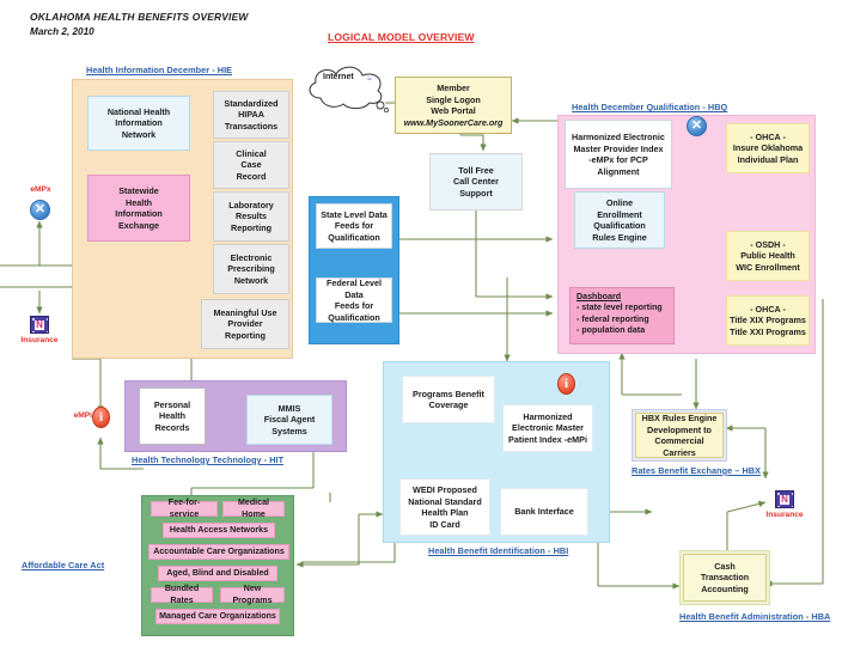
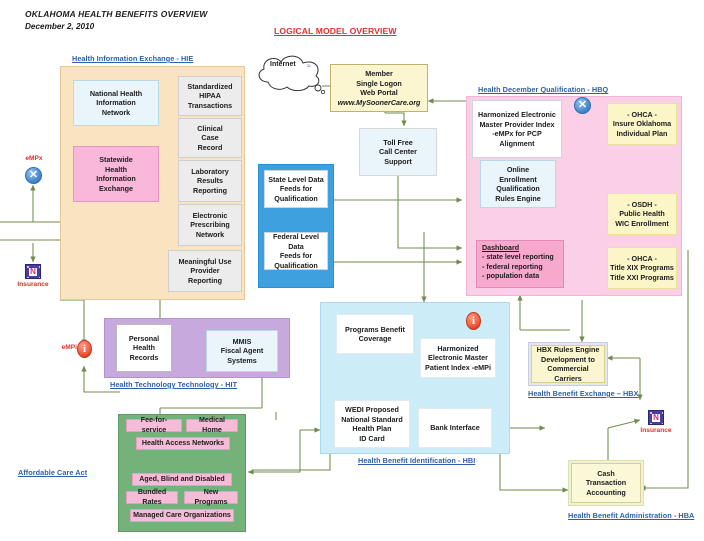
  OKLAHOMA HEALTH BENEFITS OVERVIEW
- March 2, 2010
+ December 2, 2010
  LOGICAL MODEL OVERVIEW
- Health Information December - HIE
+ Health Information Exchange - HIE
  National Health
  Information
  Network
  Statewide
  Health
  Information
  Exchange
  Standardized
  HIPAA
  Transactions
  Clinical
  Case
  Record
  Laboratory
  Results
  Reporting
  Electronic
  Prescribing
  Network
  Meaningful Use
  Provider
  Reporting
  ✕
  N
  i
  Member
  Single Logon
  Web Portal
  www.MySoonerCare.org
  Toll Free
  Call Center
  Support
  State Level Data
  Feeds for
  Qualification
  Federal Level Data
  Feeds for
  Qualification
  Health December Qualification - HBQ
  Harmonized Electronic
  Master Provider Index
  -eMPx for PCP
  Alignment
  ✕
  Online
  Enrollment
  Qualification
  Rules Engine
  Dashboard
  - federal reporting
  - population data
  - OHCA -
  Insure Oklahoma
  Individual Plan
  - OSDH -
  Public Health
  WIC Enrollment
  - OHCA -
  Title XIX Programs
  Title XXI Programs
  Health Technology Technology - HIT
  Personal
  Health
  Records
  MMIS
  Fiscal Agent
  Systems
  Health Benefit Identification - HBI
  Programs Benefit
  Coverage
  Harmonized
  Electronic Master
  Patient Index -eMPi
  i
  WEDI Proposed
  National Standard
  Health Plan
  ID Card
  Bank Interface
  HBX Rules Engine
  Development to
  Commercial Carriers
- Rates Benefit Exchange – HBX
+ Health Benefit Exchange – HBX
  N
  Cash
  Transaction
  Accounting
  Health Benefit Administration - HBA
  Affordable Care Act
  Fee-for-service
  Medical Home
  Health Access Networks
- Accountable Care Organizations
  Aged, Blind and Disabled
  Bundled Rates
  New Programs
